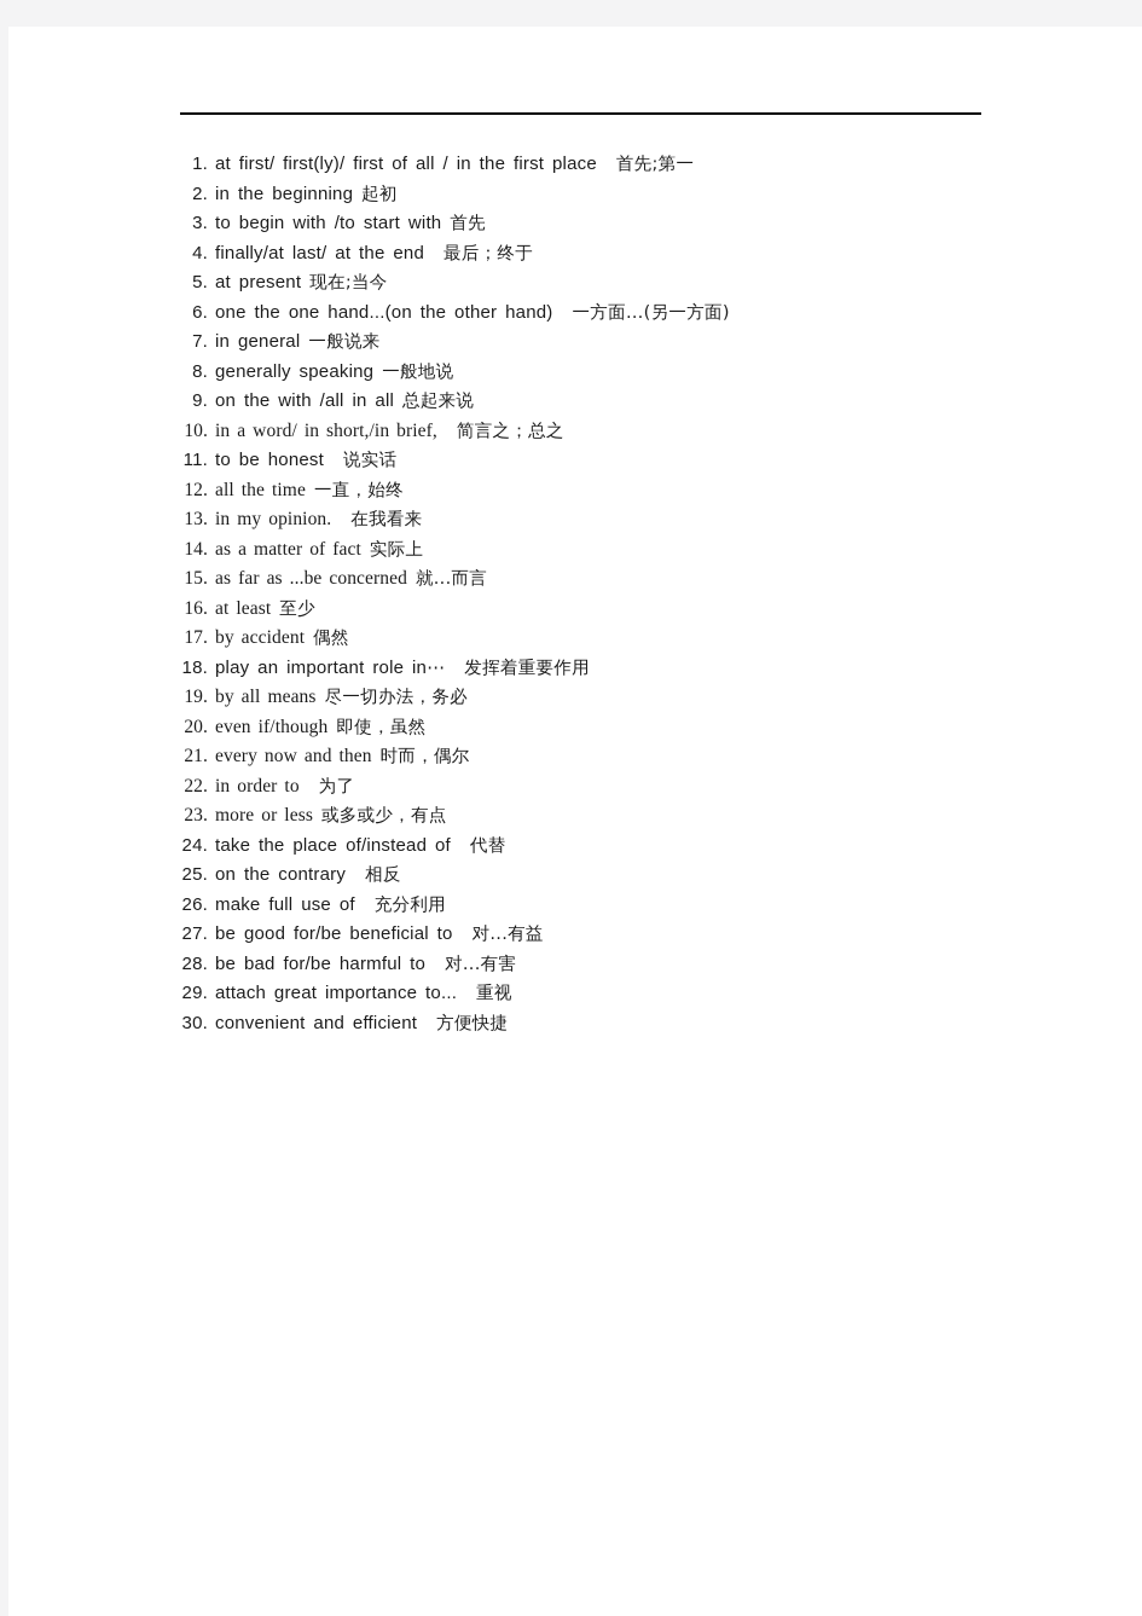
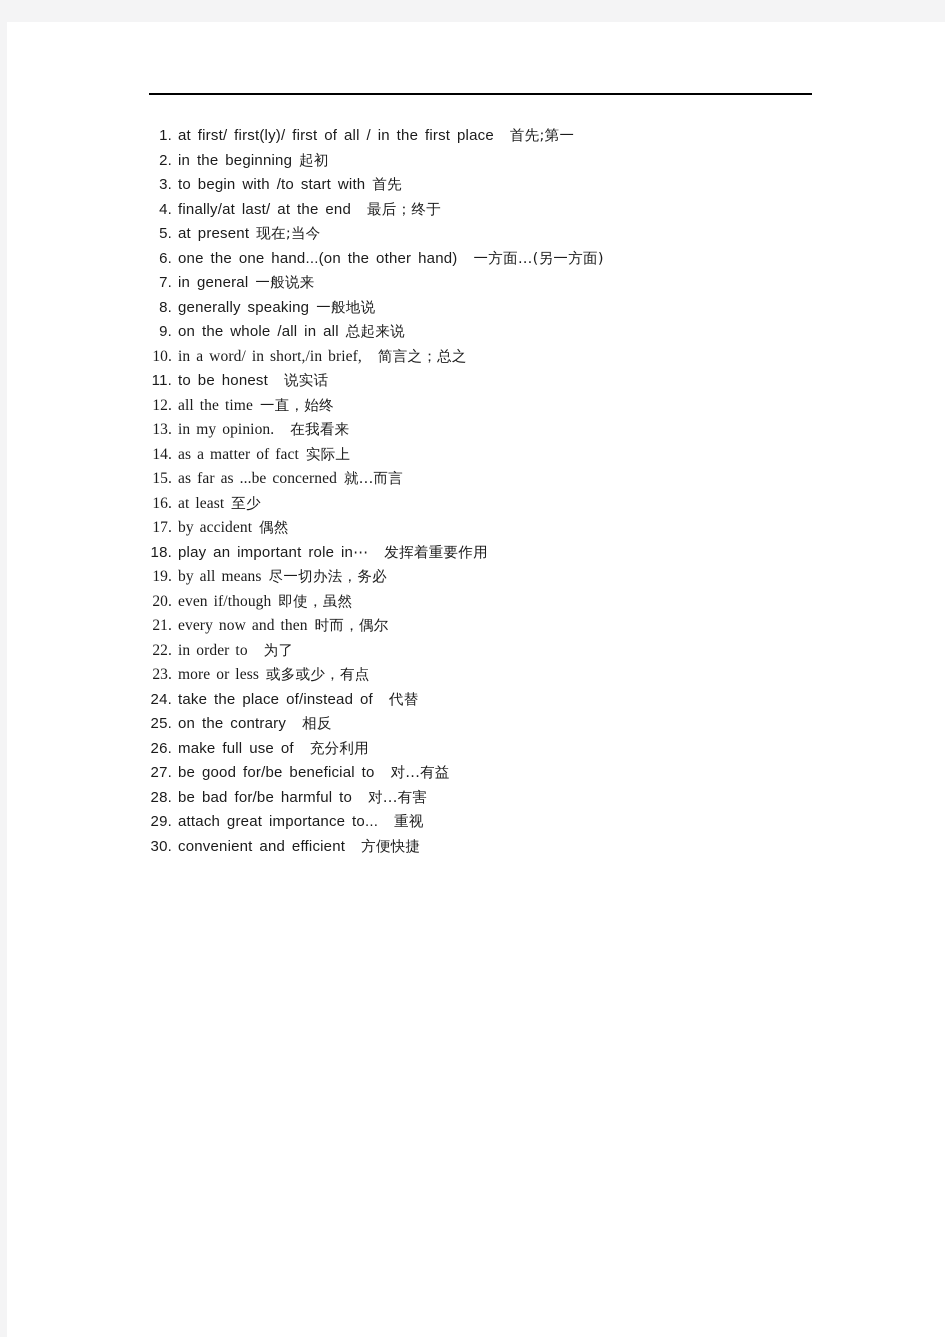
  1.
  at first/ first(ly)/ first of all / in the first place 首先;第一
  2.
  in the beginning 起初
  3.
  to begin with /to start with 首先
  4.
  finally/at last/ at the end 最后；终于
  5.
  at present 现在;当今
  6.
  one the one hand...(on the other hand) 一方面…(另一方面)
  7.
  in general 一般说来
  8.
  generally speaking 一般地说
  9.
- on the with /all in all 总起来说
+ on the whole /all in all 总起来说
  10.
  in a word/ in short,/in brief, 简言之；总之
  11.
  to be honest 说实话
  12.
  all the time 一直，始终
  13.
  in my opinion. 在我看来
  14.
  as a matter of fact 实际上
  15.
  as far as ...be concerned 就...而言
  16.
  at least 至少
  17.
  by accident 偶然
  18.
  play an important role in⋯ 发挥着重要作用
  19.
  by all means 尽一切办法，务必
  20.
  even if/though 即使，虽然
  21.
  every now and then 时而，偶尔
  22.
  in order to 为了
  23.
  more or less 或多或少，有点
  24.
  take the place of/instead of 代替
  25.
  on the contrary 相反
  26.
  make full use of 充分利用
  27.
  be good for/be beneficial to 对...有益
  28.
  be bad for/be harmful to 对...有害
  29.
  attach great importance to... 重视
  30.
  convenient and efficient 方便快捷
